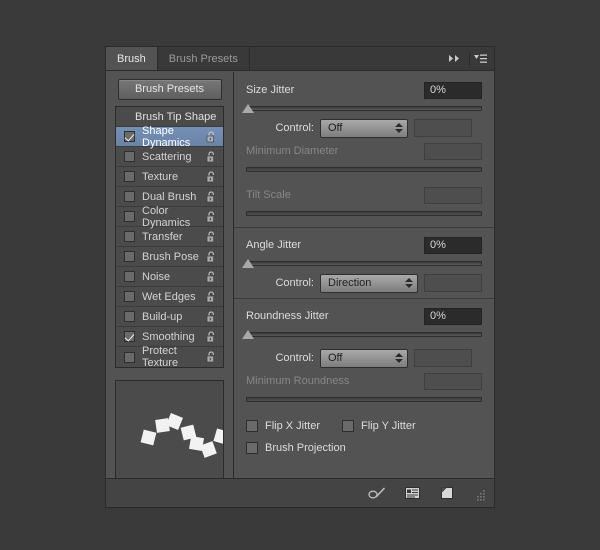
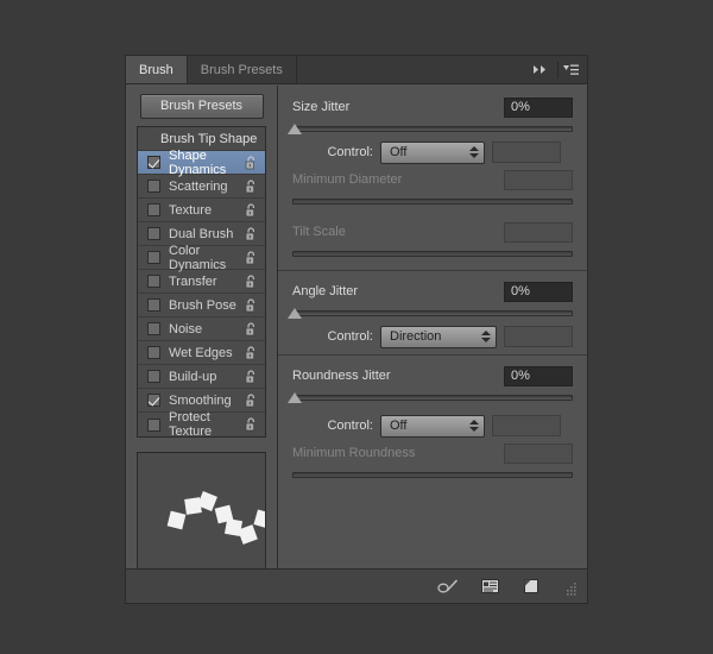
  Brush
  Brush Presets
  Brush Presets
  Brush Tip Shape
  Shape Dynamics
  Scattering
  Texture
  Dual Brush
  Color Dynamics
  Transfer
  Brush Pose
  Noise
  Wet Edges
  Build-up
  Smoothing
  Protect Texture
  Size Jitter
  0%
  Control:
  Off
  Minimum Diameter
  Tilt Scale
  Angle Jitter
  0%
  Control:
  Direction
  Roundness Jitter
  0%
  Control:
  Off
  Minimum Roundness
- Flip X Jitter
- Flip Y Jitter
- Brush Projection
